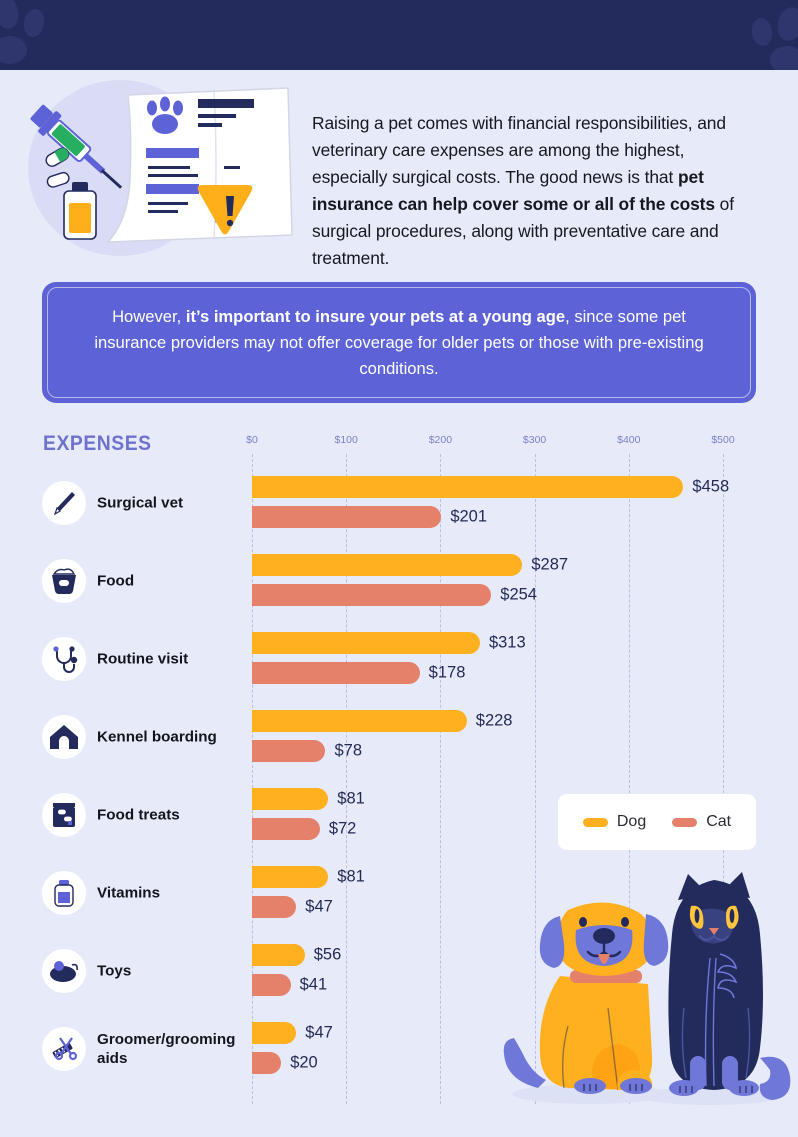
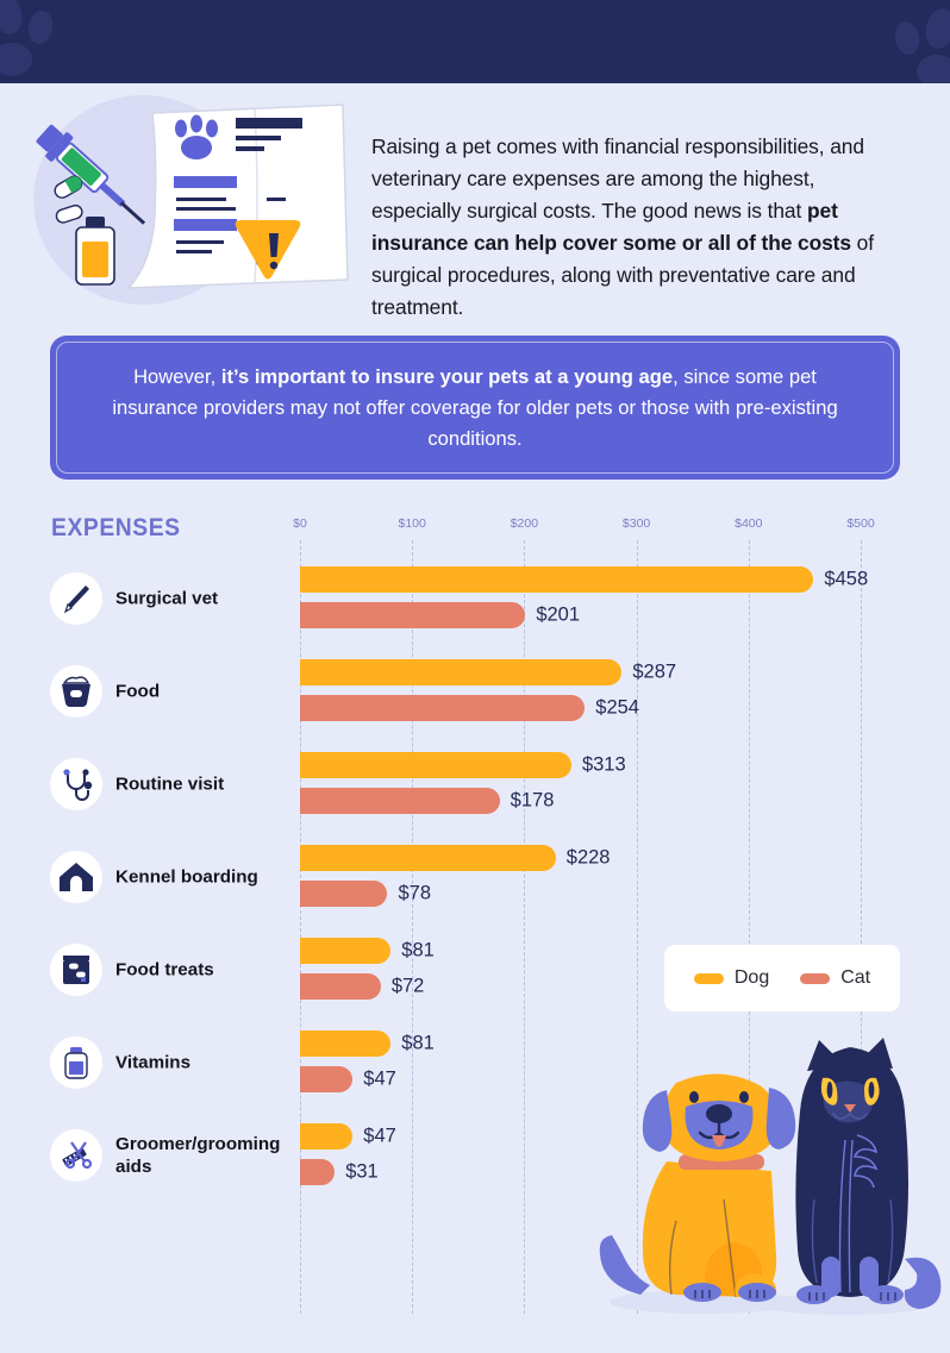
  Raising a pet comes with financial responsibilities, and veterinary care expenses are among the highest, especially surgical costs. The good news is that pet insurance can help cover some or all of the costs of surgical procedures, along with preventative care and treatment.
  However, it’s important to insure your pets at a young age, since some pet insurance providers may not offer coverage for older pets or those with pre-existing conditions.
  EXPENSES
  $0
  $100
  $200
  $300
  $400
  $500
  Surgical vet
  $458
  $201
  Food
  $287
  $254
  Routine visit
  $313
  $178
  Kennel boarding
  $228
  $78
  Food treats
  $81
  $72
  Vitamins
  $81
  $47
- Toys
- $56
- $41
  Groomer/grooming aids
  $47
- $20
+ $31
  Dog
  Cat
